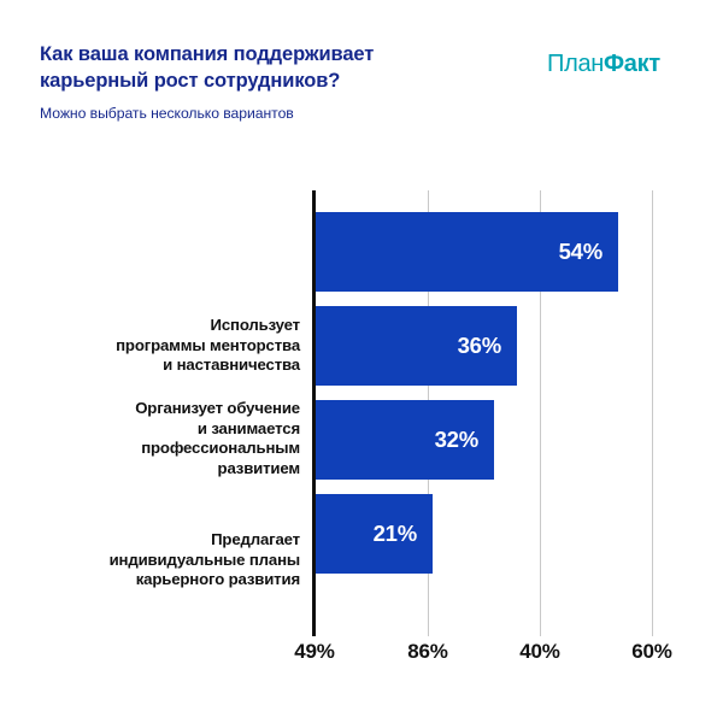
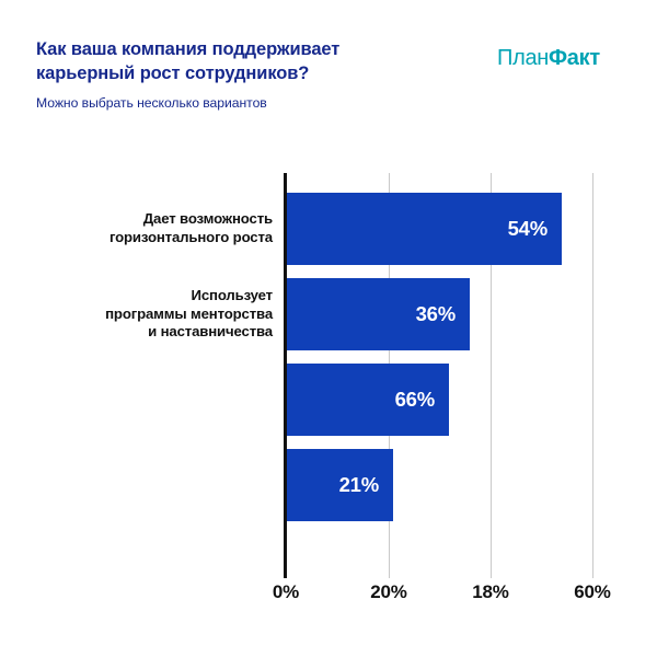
  Как ваша компания поддерживает
  карьерный рост сотрудников?
  Можно выбрать несколько вариантов
  ПланФакт
  54%
  36%
- 32%
+ 66%
  21%
+ Дает возможность
+ горизонтального роста
  Использует
  программы менторства
  и наставничества
- Организует обучение
- и занимается
- профессиональным
- развитием
- Предлагает
- индивидуальные планы
- карьерного развития
- 49%
+ 0%
- 86%
+ 20%
- 40%
+ 18%
  60%
